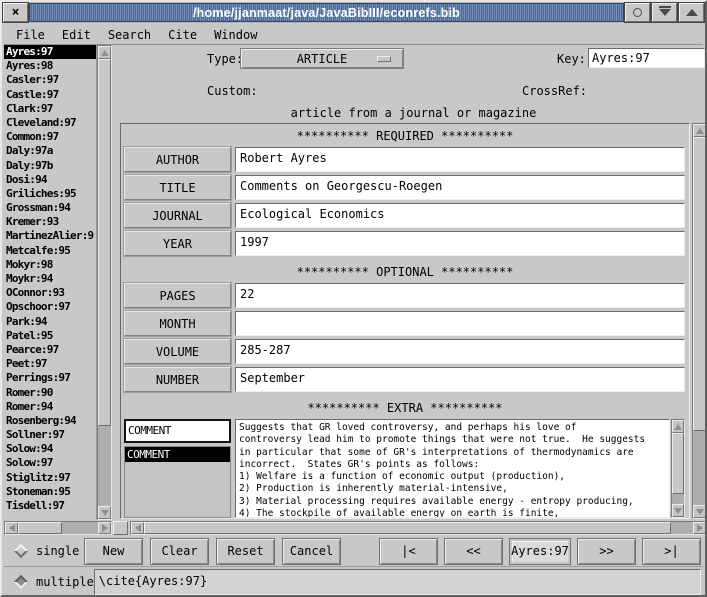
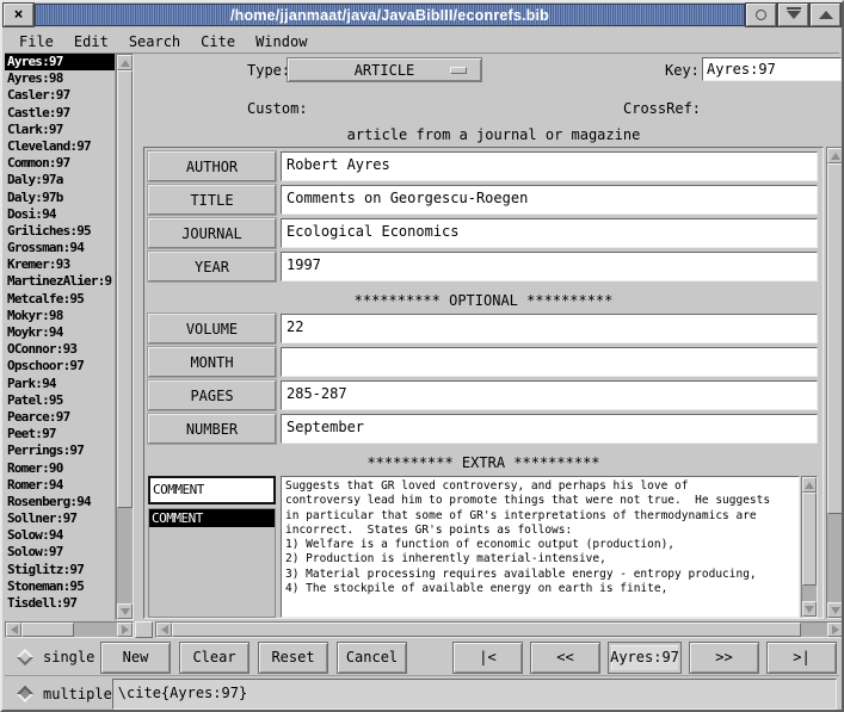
  ×
  /home/jjanmaat/java/JavaBibIII/econrefs.bib
  File
  Edit
  Search
  Cite
  Window
  Ayres:97
  Ayres:98
  Casler:97
  Castle:97
  Clark:97
  Cleveland:97
  Common:97
  Daly:97a
  Daly:97b
  Dosi:94
  Griliches:95
  Grossman:94
  Kremer:93
  MartinezAlier:9
  Metcalfe:95
  Mokyr:98
  Moykr:94
  OConnor:93
  Opschoor:97
  Park:94
  Patel:95
  Pearce:97
  Peet:97
  Perrings:97
  Romer:90
  Romer:94
  Rosenberg:94
  Sollner:97
  Solow:94
  Solow:97
  Stiglitz:97
  Stoneman:95
  Tisdell:97
  Type
  ARTICLE
  Key:
  Ayres:97
  Custom:
  CrossRef:
  article from a journal or magazine
- ********** REQUIRED **********
  AUTHOR
  Robert Ayres
  TITLE
  Comments on Georgescu-Roegen
  JOURNAL
  Ecological Economics
  YEAR
  1997
  ********** OPTIONAL **********
- PAGES
+ VOLUME
  22
  MONTH
- VOLUME
+ PAGES
  285-287
  NUMBER
  September
  ********** EXTRA **********
  COMMENT
  COMMENT
  Suggests that GR loved controversy, and perhaps his love of
  controversy lead him to promote things that were not true. He suggests
  in particular that some of GR's interpretations of thermodynamics are
  incorrect. States GR's points as follows:
  1) Welfare is a function of economic output (production),
  2) Production is inherently material-intensive,
  3) Material processing requires available energy - entropy producing,
  4) The stockpile of available energy on earth is finite,
  single
  New
  Clear
  Reset
  Cancel
  |<
  <<
  Ayres:97
  >>
  >|
  multiple
  \cite{Ayres:97}
